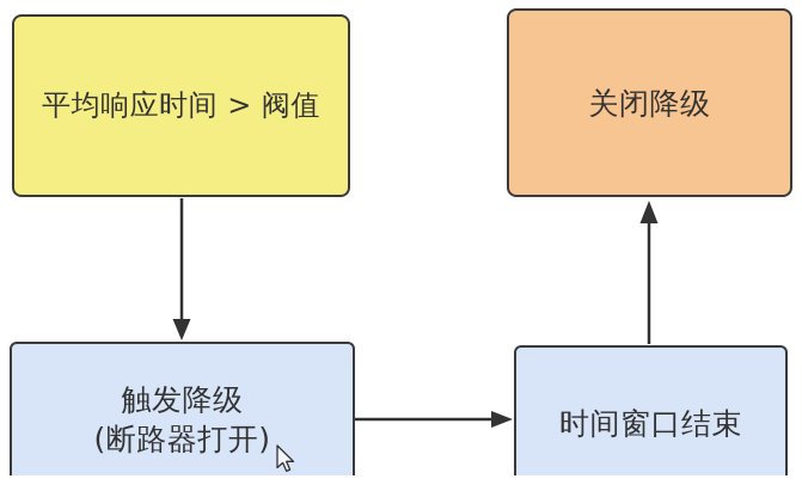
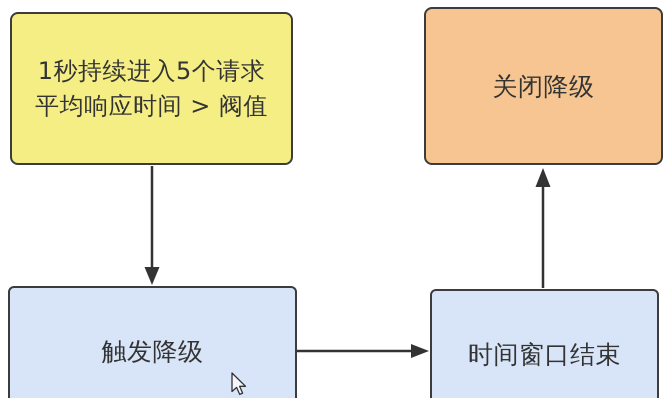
+ 1秒持续进入5个请求
  平均响应时间 > 阀值
  关闭降级
  触发降级
- (断路器打开)
  时间窗口结束
